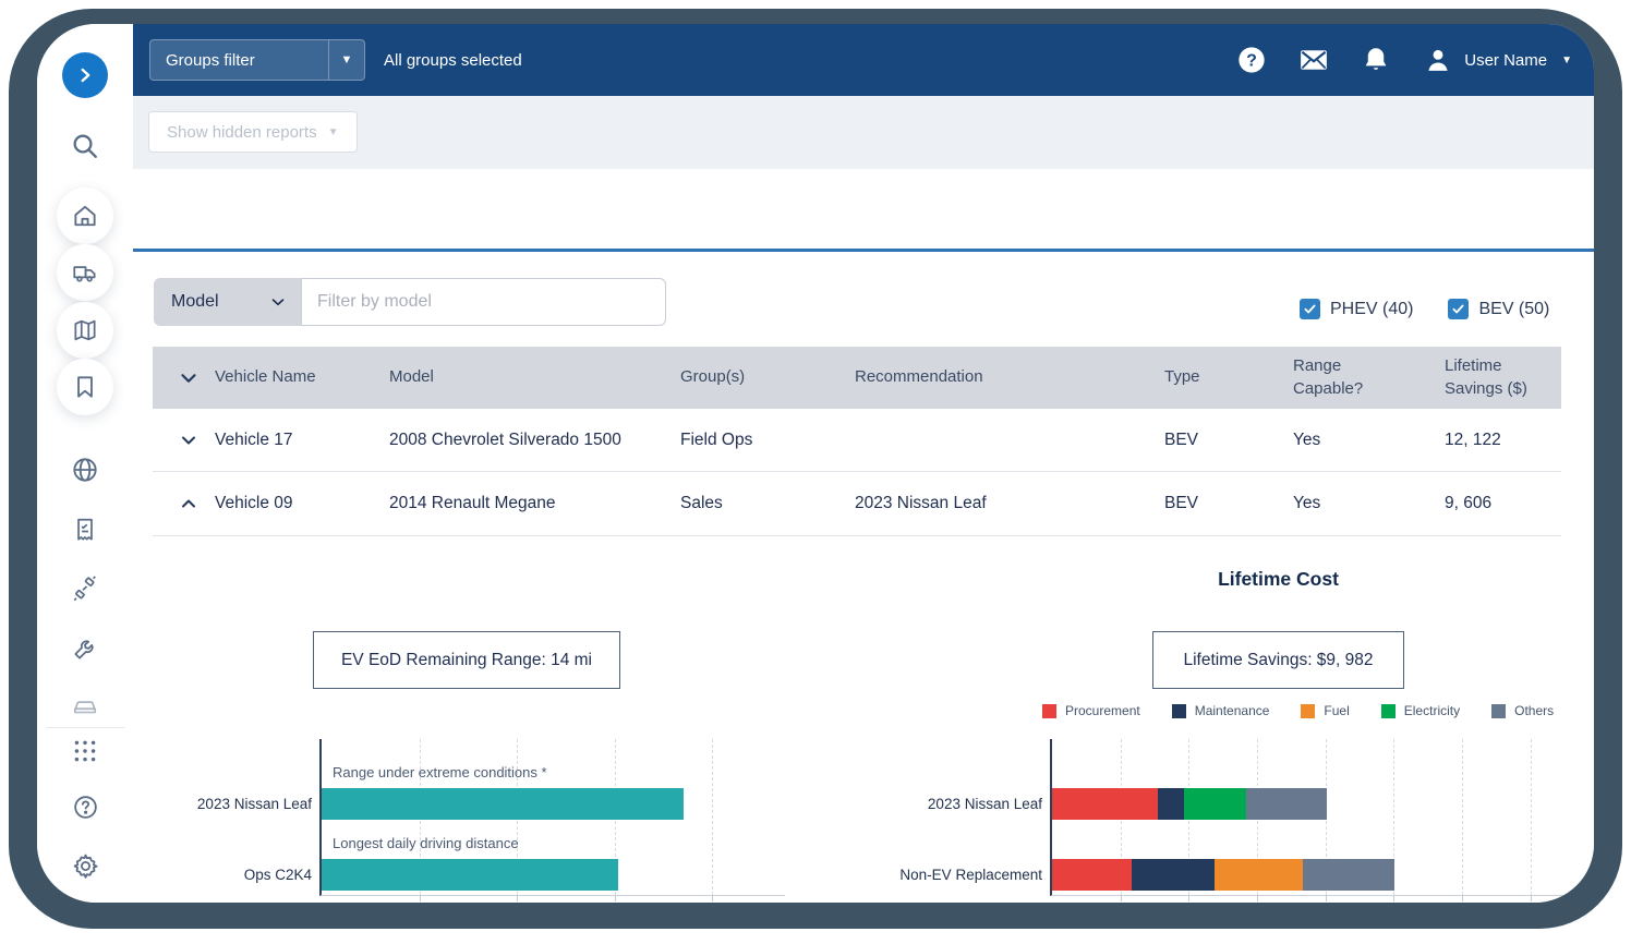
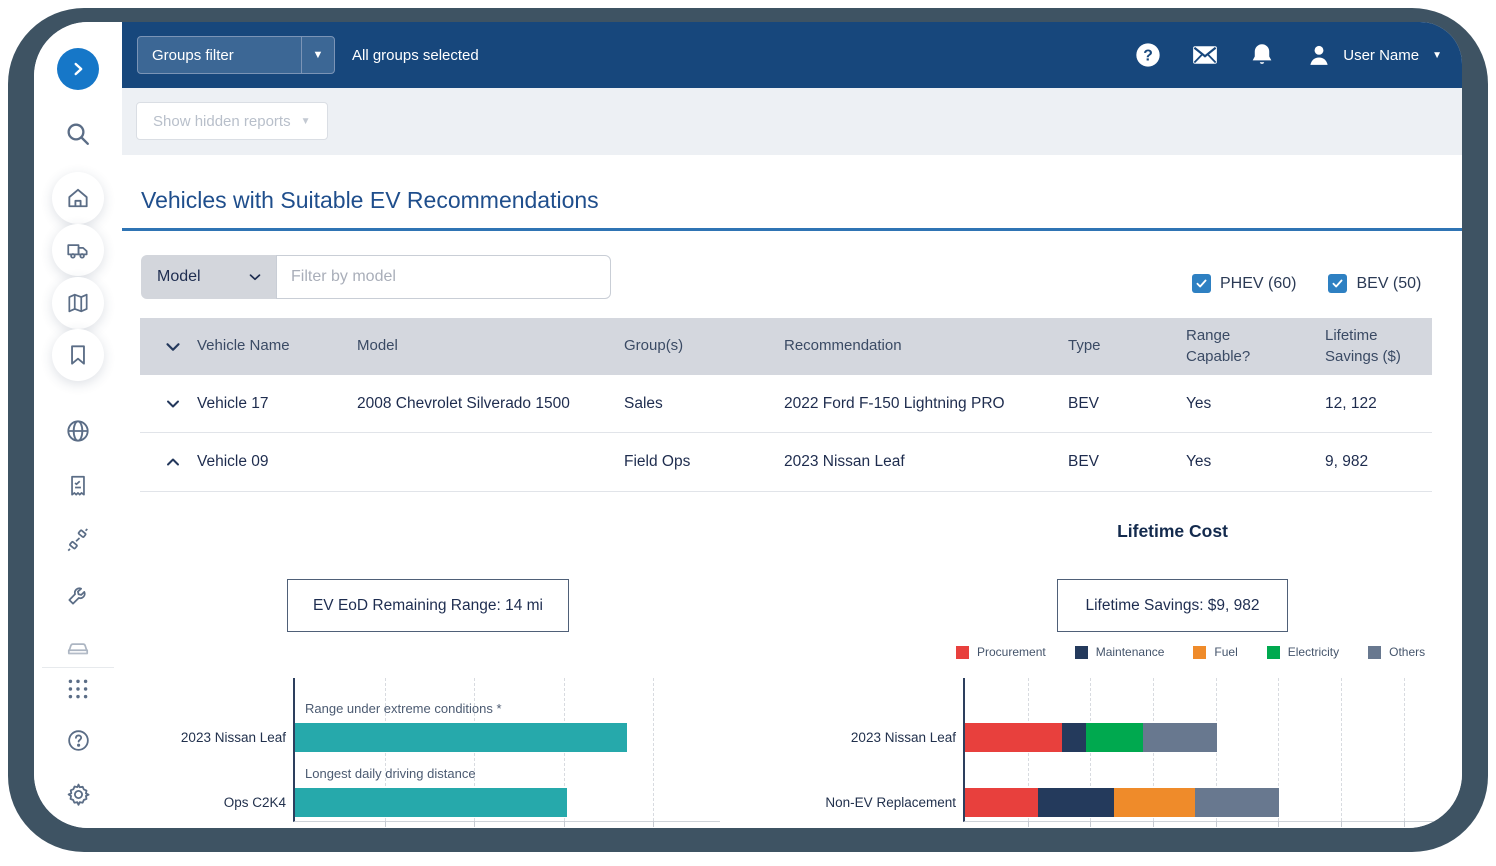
  Groups filter
  ▼
  All groups selected
  ?
  User Name
  ▼
  Show hidden reports
  ▼
+ Vehicles with Suitable EV Recommendations
  Model
  Filter by model
- PHEV (40)
+ PHEV (60)
  BEV (50)
  Vehicle Name
  Model
  Group(s)
  Recommendation
  Type
  Range Capable?
  Lifetime Savings ($)
  Vehicle 17
  2008 Chevrolet Silverado 1500
- Field Ops
+ Sales
+ 2022 Ford F-150 Lightning PRO
  BEV
  Yes
  12, 122
  Vehicle 09
- 2014 Renault Megane
- Sales
+ Field Ops
  2023 Nissan Leaf
  BEV
  Yes
- 9, 606
+ 9, 982
  Lifetime Cost
  EV EoD Remaining Range: 14 mi
  Lifetime Savings: $9, 982
  Procurement
  Maintenance
  Fuel
  Electricity
  Others
  Range under extreme conditions *
  2023 Nissan Leaf
  Longest daily driving distance
  Ops C2K4
  2023 Nissan Leaf
  Non-EV Replacement
